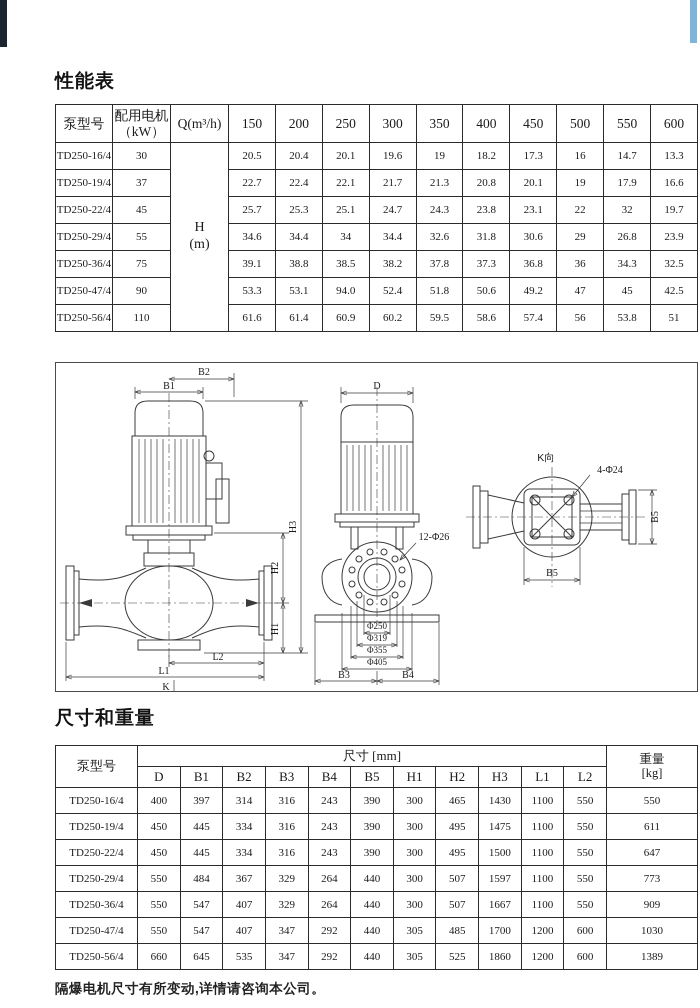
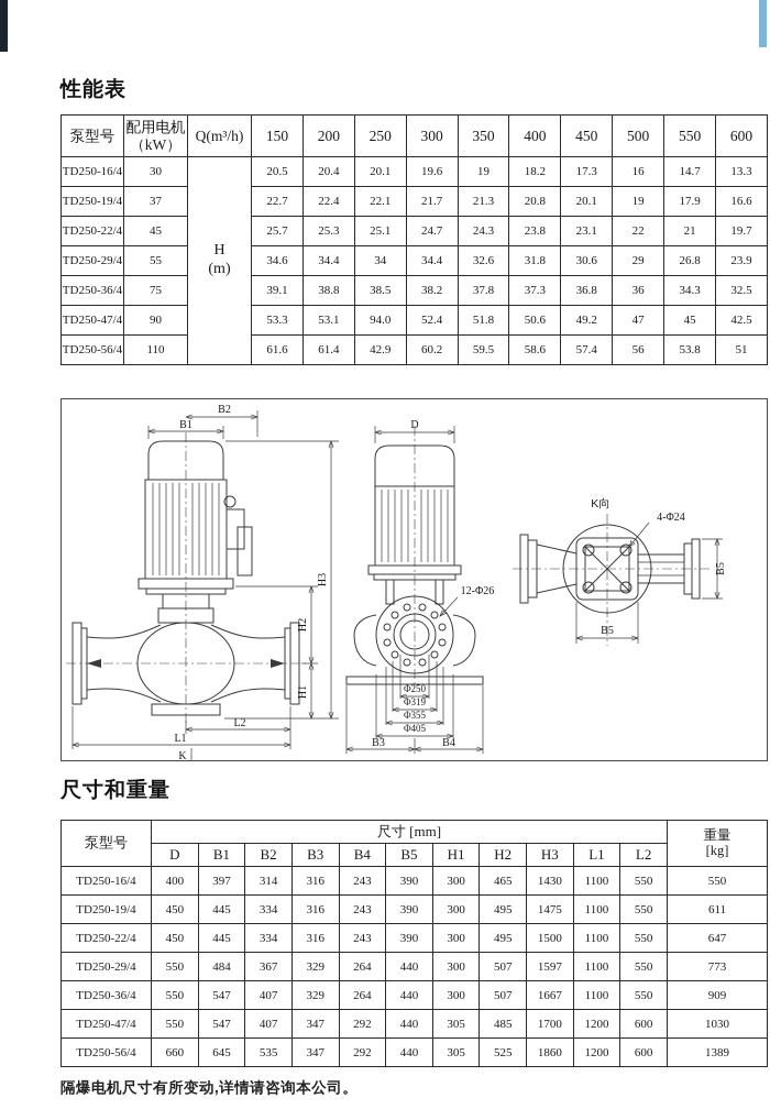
  性能表
  泵型号	配用电机（kW）	Q(m³/h)	150	200	250	300	350	400	450	500	550	600
  TD250-16/4	30	H(m)	20.5	20.4	20.1	19.6	19	18.2	17.3	16	14.7	13.3
  TD250-19/4	37	22.7	22.4	22.1	21.7	21.3	20.8	20.1	19	17.9	16.6
- TD250-22/4	45	25.7	25.3	25.1	24.7	24.3	23.8	23.1	22	32	19.7
+ TD250-22/4	45	25.7	25.3	25.1	24.7	24.3	23.8	23.1	22	21	19.7
  TD250-29/4	55	34.6	34.4	34	34.4	32.6	31.8	30.6	29	26.8	23.9
  TD250-36/4	75	39.1	38.8	38.5	38.2	37.8	37.3	36.8	36	34.3	32.5
  TD250-47/4	90	53.3	53.1	94.0	52.4	51.8	50.6	49.2	47	45	42.5
- TD250-56/4	110	61.6	61.4	60.9	60.2	59.5	58.6	57.4	56	53.8	51
+ TD250-56/4	110	61.6	61.4	42.9	60.2	59.5	58.6	57.4	56	53.8	51
  B2
  B1
  L2
  L1
  K
  12-Φ26
  D
  Φ250
  Φ319
  Φ355
  Φ405
  B3
  B4
  K向
  4-Φ24
  B5
  尺寸和重量
  泵型号	尺寸 [mm]	重量[kg]
  D	B1	B2	B3	B4	B5	H1	H2	H3	L1	L2
  TD250-16/4	400	397	314	316	243	390	300	465	1430	1100	550	550
  TD250-19/4	450	445	334	316	243	390	300	495	1475	1100	550	611
  TD250-22/4	450	445	334	316	243	390	300	495	1500	1100	550	647
  TD250-29/4	550	484	367	329	264	440	300	507	1597	1100	550	773
  TD250-36/4	550	547	407	329	264	440	300	507	1667	1100	550	909
  TD250-47/4	550	547	407	347	292	440	305	485	1700	1200	600	1030
  TD250-56/4	660	645	535	347	292	440	305	525	1860	1200	600	1389
  隔爆电机尺寸有所变动,详情请咨询本公司。
